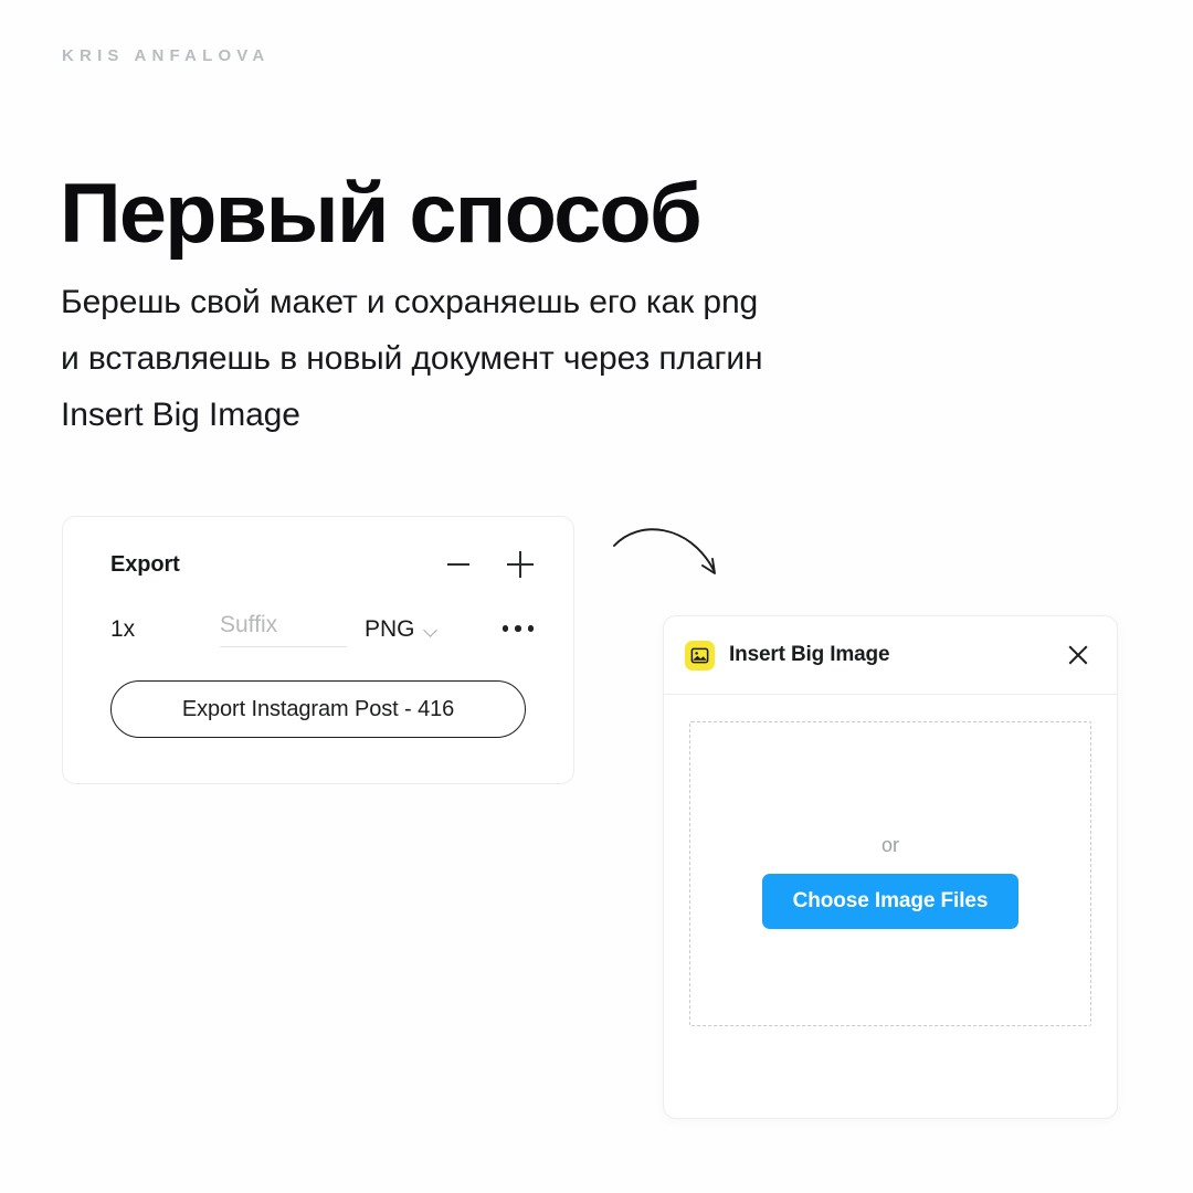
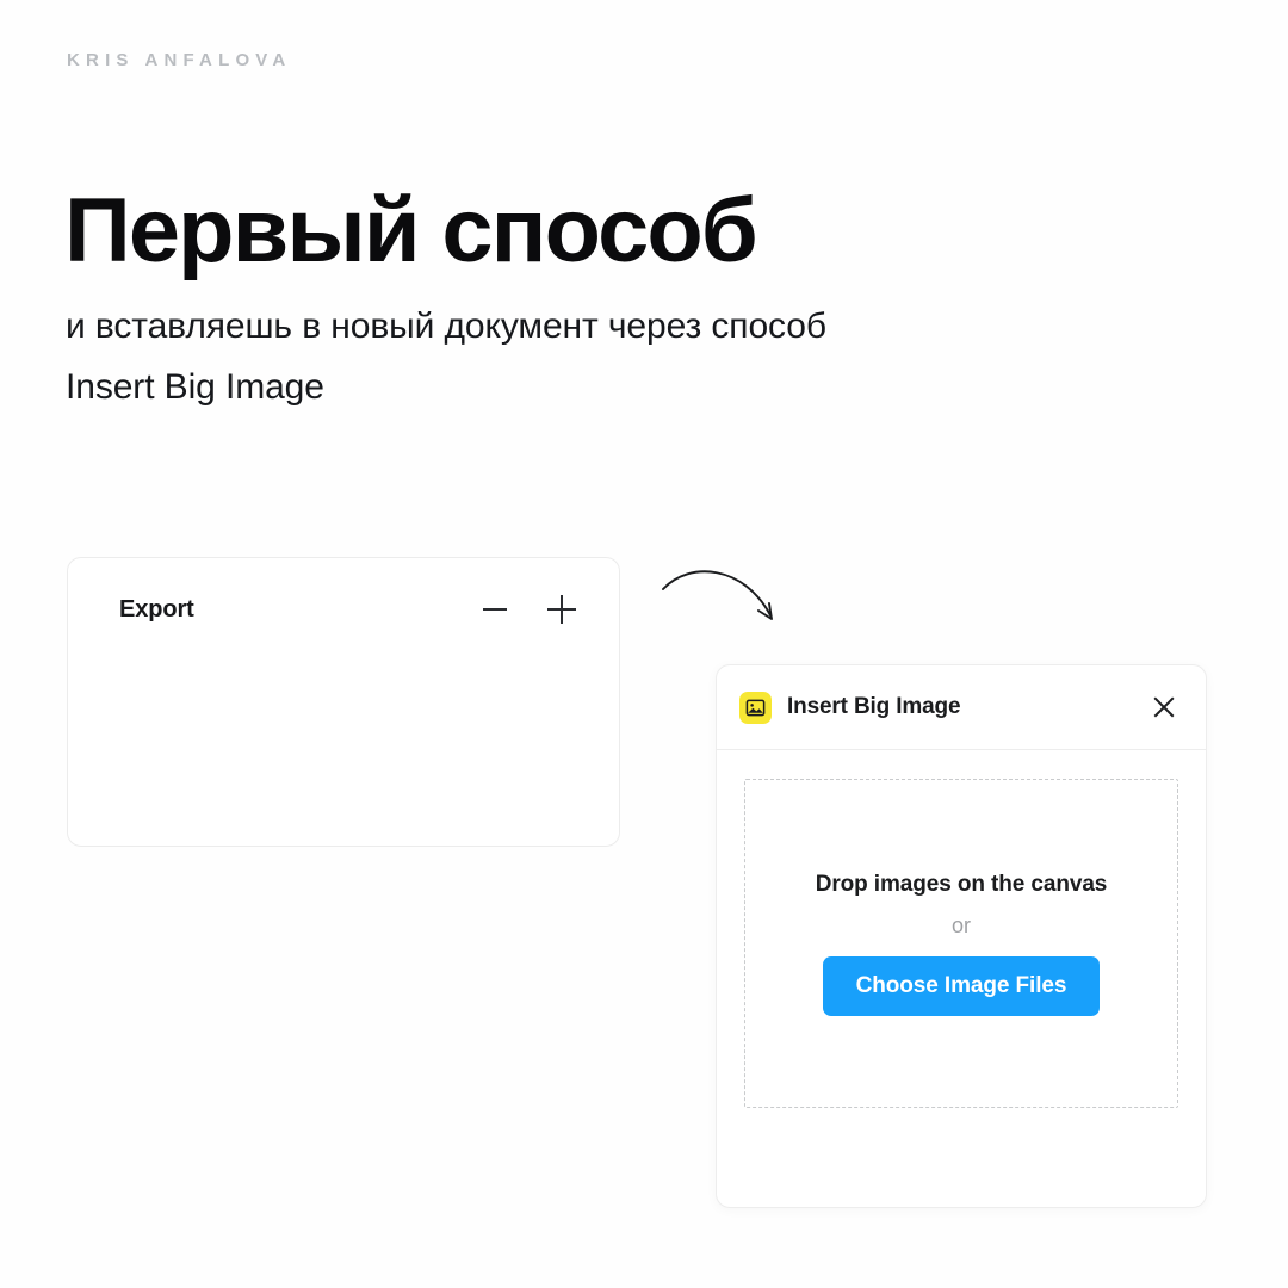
  KRIS ANFALOVA
  Первый способ
- Берешь свой макет и сохраняешь его как png
- и вставляешь в новый документ через плагин
+ и вставляешь в новый документ через способ
  Insert Big Image
  Export
- 1x
- Suffix
- PNG
- Export Instagram Post - 416
  Insert Big Image
+ Drop images on the canvas
  or
  Choose Image Files
